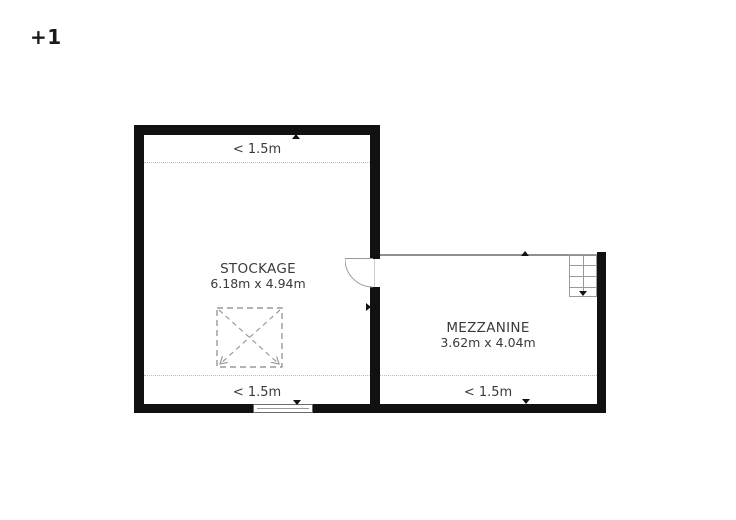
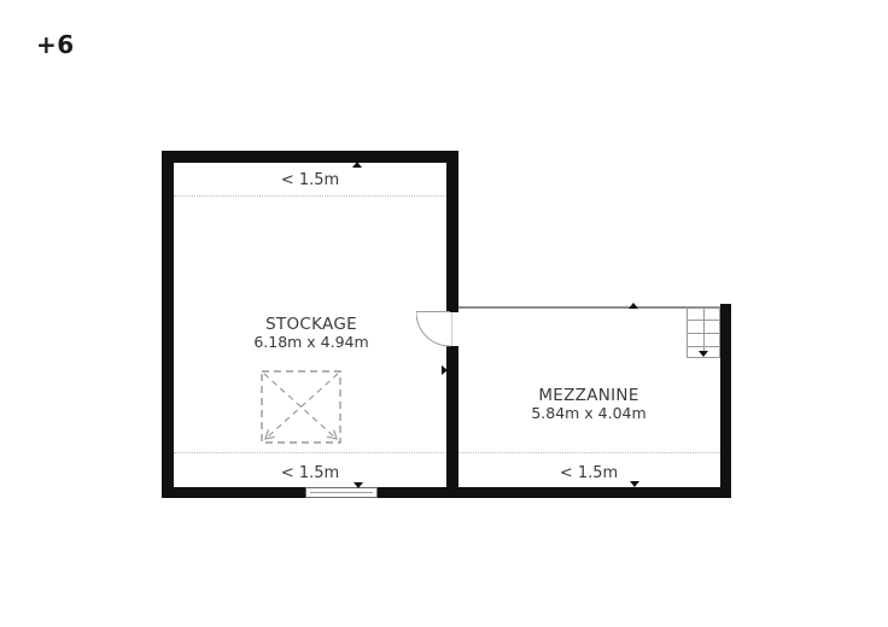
- +1
+ +6
  < 1.5m
  STOCKAGE
  6.18m x 4.94m
  < 1.5m
  MEZZANINE
- 3.62m x 4.04m
+ 5.84m x 4.04m
  < 1.5m
